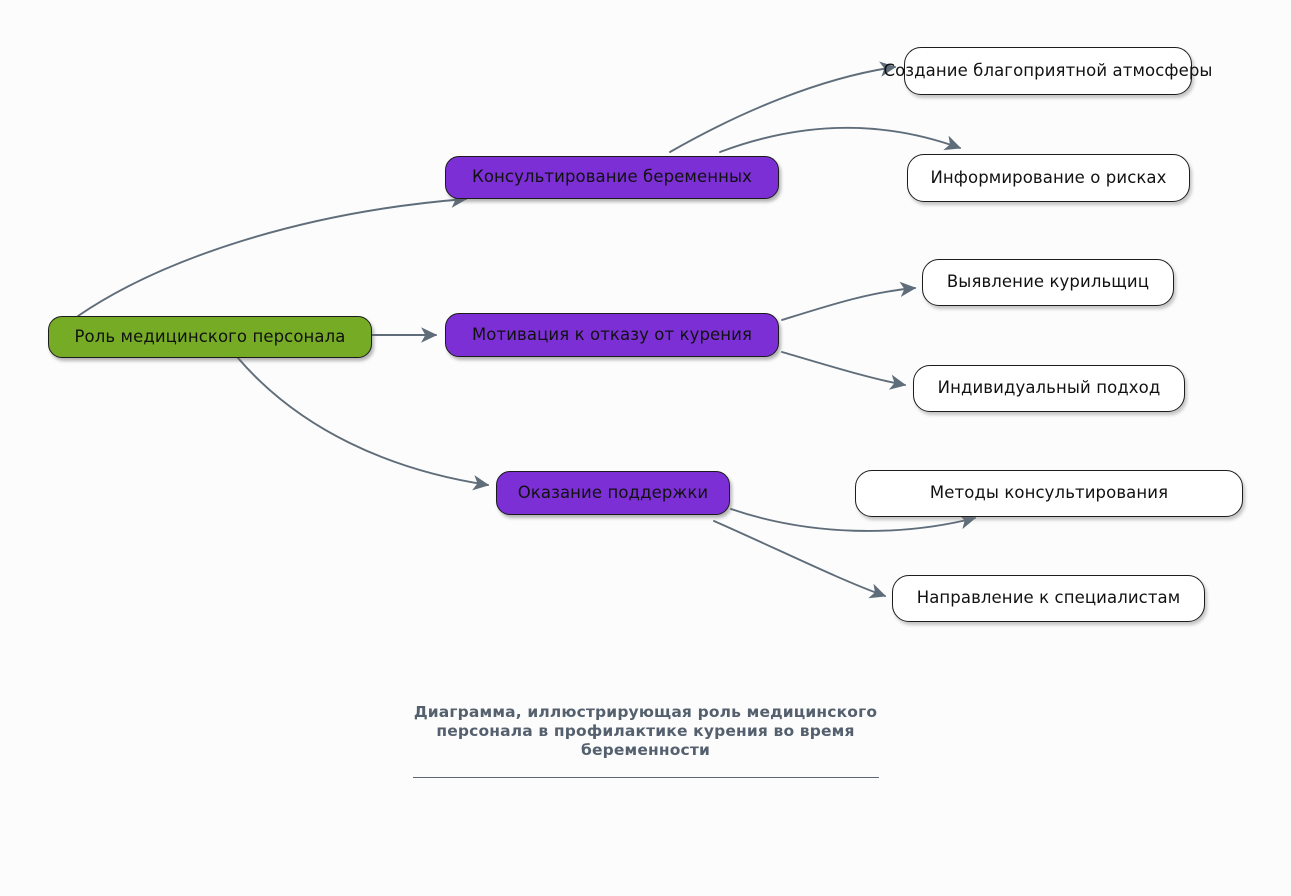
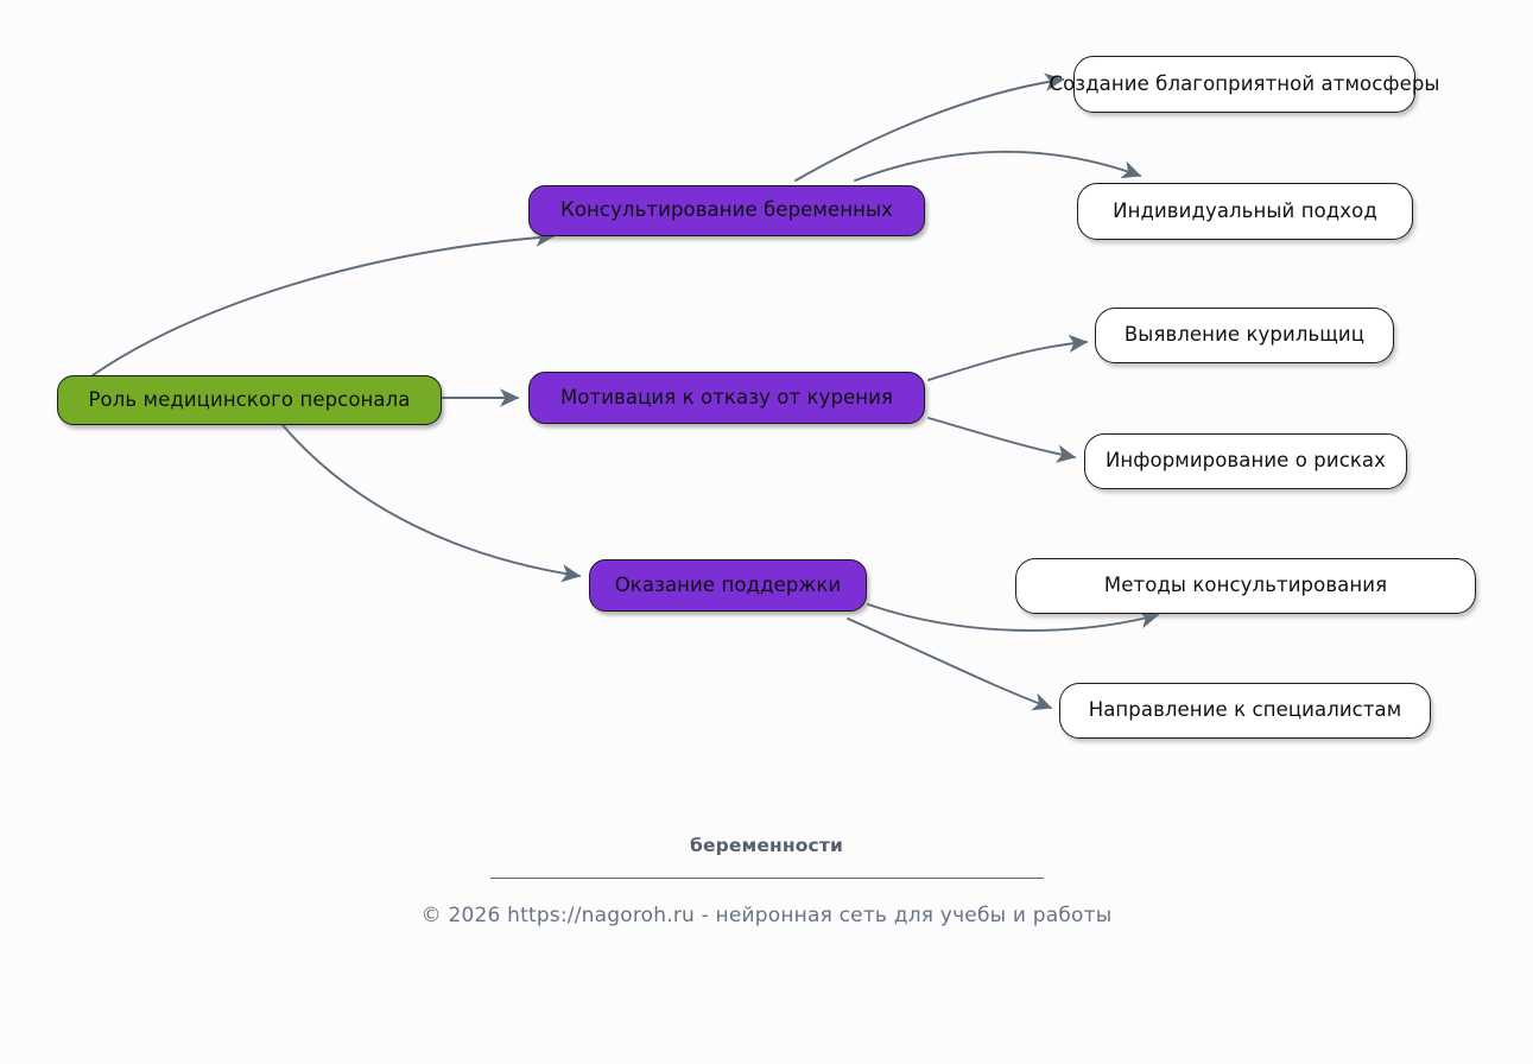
  Роль медицинского персонала
  Консультирование беременных
  Мотивация к отказу от курения
  Оказание поддержки
  Создание благоприятной атмосферы
- Информирование о рисках
+ Индивидуальный подход
  Выявление курильщиц
- Индивидуальный подход
+ Информирование о рисках
  Методы консультирования
  Направление к специалистам
- Диаграмма, иллюстрирующая роль медицинского
- персонала в профилактике курения во время
  беременности
+ © 2026 https://nagoroh.ru - нейронная сеть для учебы и работы
